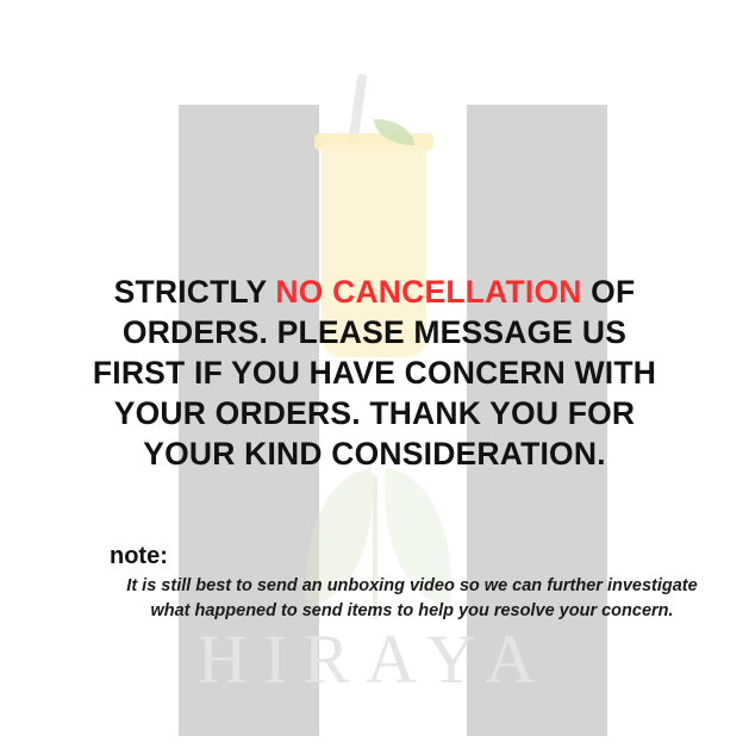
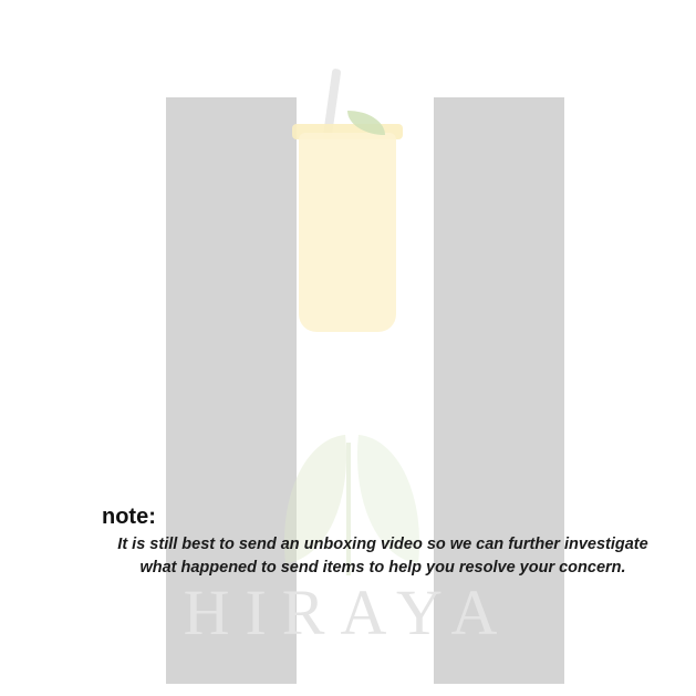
  HIRAYA
- STRICTLY NO CANCELLATION OF ORDERS. PLEASE MESSAGE US FIRST IF YOU HAVE CONCERN WITH YOUR ORDERS. THANK YOU FOR YOUR KIND CONSIDERATION.
  note:
  It is still best to send an unboxing video so we can further investigate what happened to send items to help you resolve your concern.
